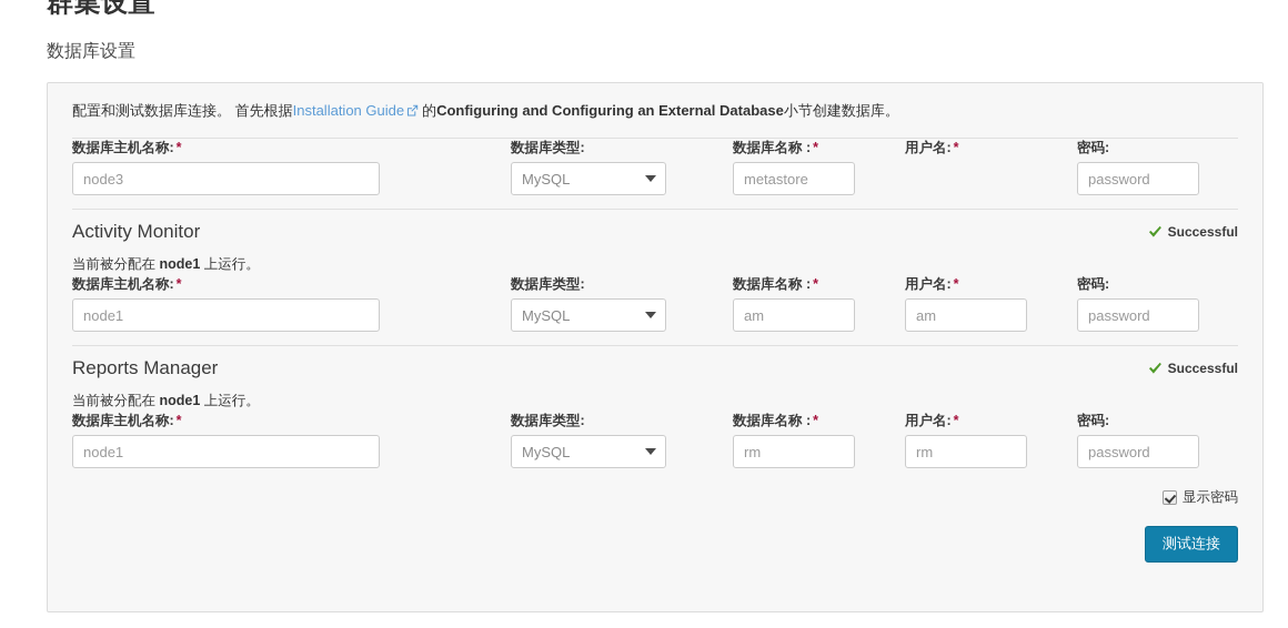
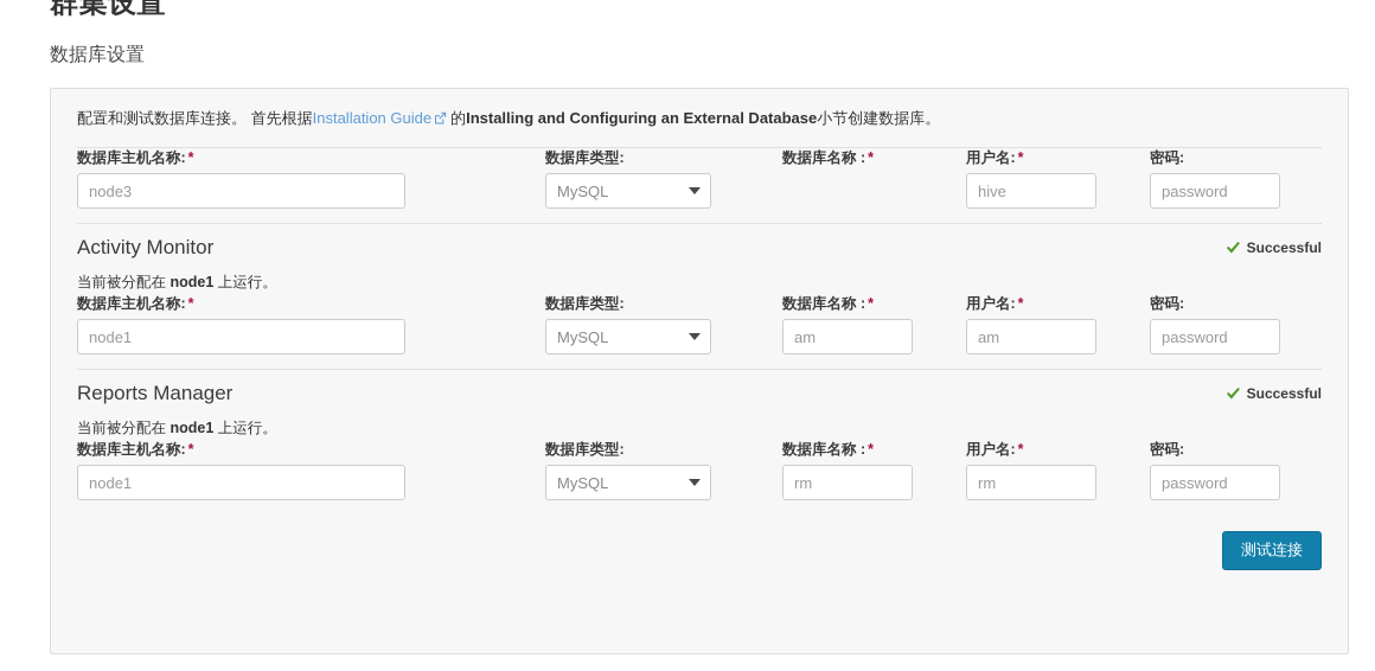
  群集设置
  数据库设置
- 配置和测试数据库连接。 首先根据Installation Guide 的Configuring and Configuring an External Database小节创建数据库。
+ 配置和测试数据库连接。 首先根据Installation Guide 的Installing and Configuring an External Database小节创建数据库。
  数据库主机名称: *
  node3
  数据库类型:
  MySQL
  数据库名称 : *
- metastore
  用户名: *
+ hive
  密码:
  password
  Activity Monitor
  Successful
  当前被分配在 node1 上运行。
  数据库主机名称: *
  node1
  数据库类型:
  MySQL
  数据库名称 : *
  am
  用户名: *
  am
  密码:
  password
  Reports Manager
  Successful
  当前被分配在 node1 上运行。
  数据库主机名称: *
  node1
  数据库类型:
  MySQL
  数据库名称 : *
  rm
  用户名: *
  rm
  密码:
  password
- 显示密码
  测试连接
